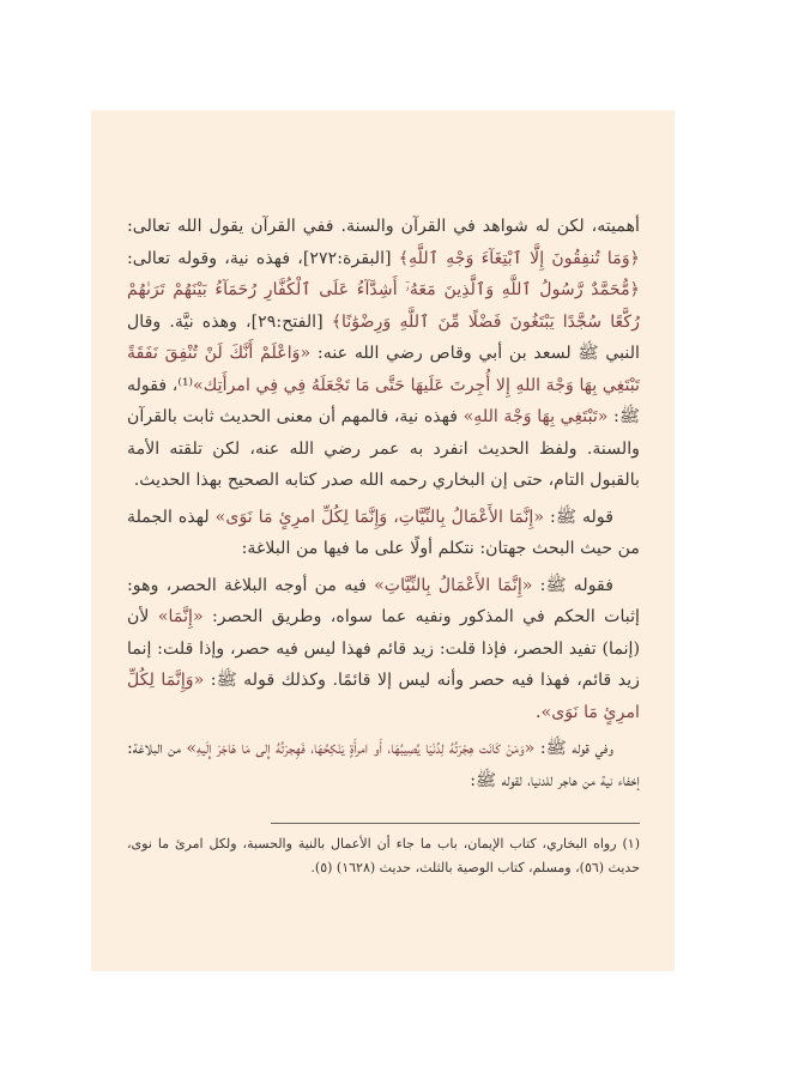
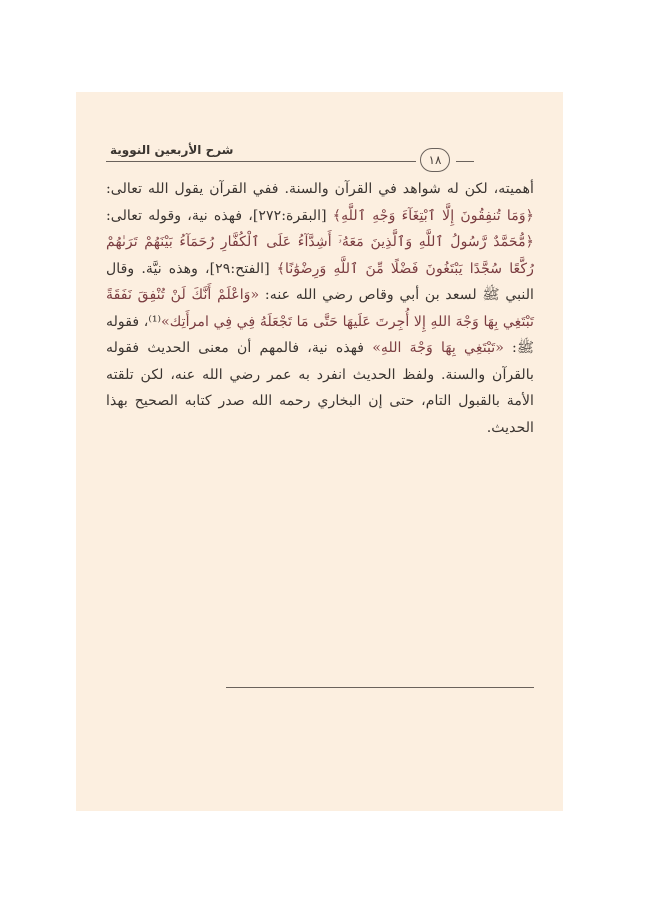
+ شرح الأربعين النووية
+ ١٨
- أهميته، لكن له شواهد في القرآن والسنة. ففي القرآن يقول الله تعالى: ﴿وَمَا تُنفِقُونَ إِلَّا ٱبْتِغَآءَ وَجْهِ ٱللَّهِ﴾ [البقرة:٢٧٢]، فهذه نية، وقوله تعالى: ﴿مُّحَمَّدٌ رَّسُولُ ٱللَّهِ وَٱلَّذِينَ مَعَهُۥٓ أَشِدَّآءُ عَلَى ٱلْكُفَّارِ رُحَمَآءُ بَيْنَهُمْ تَرَىٰهُمْ رُكَّعًا سُجَّدًا يَبْتَغُونَ فَضْلًا مِّنَ ٱللَّهِ وَرِضْوَٰنًا﴾ [الفتح:٢٩]، وهذه نيَّة. وقال النبي ﷺ لسعد بن أبي وقاص رضي الله عنه: «وَاعْلَمْ أَنَّكَ لَنْ تُنْفِقَ نَفَقَةً تَبْتَغِي بِهَا وَجْهَ اللهِ إِلا أُجِرتَ عَلَيهَا حَتَّى مَا تَجْعَلَهُ فِي فِي امرأَتِك»⁽¹⁾، فقوله ﷺ: «تَبْتَغِي بِهَا وَجْهَ اللهِ» فهذه نية، فالمهم أن معنى الحديث ثابت بالقرآن والسنة. ولفظ الحديث انفرد به عمر رضي الله عنه، لكن تلقته الأمة بالقبول التام، حتى إن البخاري رحمه الله صدر كتابه الصحيح بهذا الحديث.
+ أهميته، لكن له شواهد في القرآن والسنة. ففي القرآن يقول الله تعالى: ﴿وَمَا تُنفِقُونَ إِلَّا ٱبْتِغَآءَ وَجْهِ ٱللَّهِ﴾ [البقرة:٢٧٢]، فهذه نية، وقوله تعالى: ﴿مُّحَمَّدٌ رَّسُولُ ٱللَّهِ وَٱلَّذِينَ مَعَهُۥٓ أَشِدَّآءُ عَلَى ٱلْكُفَّارِ رُحَمَآءُ بَيْنَهُمْ تَرَىٰهُمْ رُكَّعًا سُجَّدًا يَبْتَغُونَ فَضْلًا مِّنَ ٱللَّهِ وَرِضْوَٰنًا﴾ [الفتح:٢٩]، وهذه نيَّة. وقال النبي ﷺ لسعد بن أبي وقاص رضي الله عنه: «وَاعْلَمْ أَنَّكَ لَنْ تُنْفِقَ نَفَقَةً تَبْتَغِي بِهَا وَجْهَ اللهِ إِلا أُجِرتَ عَلَيهَا حَتَّى مَا تَجْعَلَهُ فِي فِي امرأَتِك»⁽¹⁾، فقوله ﷺ: «تَبْتَغِي بِهَا وَجْهَ اللهِ» فهذه نية، فالمهم أن معنى الحديث فقوله بالقرآن والسنة. ولفظ الحديث انفرد به عمر رضي الله عنه، لكن تلقته الأمة بالقبول التام، حتى إن البخاري رحمه الله صدر كتابه الصحيح بهذا الحديث.
- قوله ﷺ: «إِنَّمَا الأَعْمَالُ بِالنِّيَّاتِ، وَإِنَّمَا لِكُلِّ امرِئٍ مَا نَوَى» لهذه الجملة من حيث البحث جهتان: نتكلم أولًا على ما فيها من البلاغة:
- فقوله ﷺ: «إِنَّمَا الأَعْمَالُ بِالنِّيَّاتِ» فيه من أوجه البلاغة الحصر، وهو: إثبات الحكم في المذكور ونفيه عما سواه، وطريق الحصر: «إِنَّمَا» لأن (إنما) تفيد الحصر، فإذا قلت: زيد قائم فهذا ليس فيه حصر، وإذا قلت: إنما زيد قائم، فهذا فيه حصر وأنه ليس إلا قائمًا. وكذلك قوله ﷺ: «وَإِنَّمَا لِكُلِّ امرِئٍ مَا نَوَى».
- وفي قوله ﷺ: «وَمَنْ كَانَت هِجْرَتُهُ لِدُنْيَا يُصِيبُهَا، أَو امرأَةٍ يَنْكِحُهَا، فَهِجرَتُهُ إِلى مَا هَاجَرَ إِلَيهِ» من البلاغة: إخفاء نية من هاجر للدنيا، لقوله ﷺ:
- (١) رواه البخاري، كتاب الإيمان، باب ما جاء أن الأعمال بالنية والحسبة، ولكل امرئ ما نوى، حديث (٥٦)، ومسلم، كتاب الوصية بالثلث، حديث (١٦٢٨) (٥).
